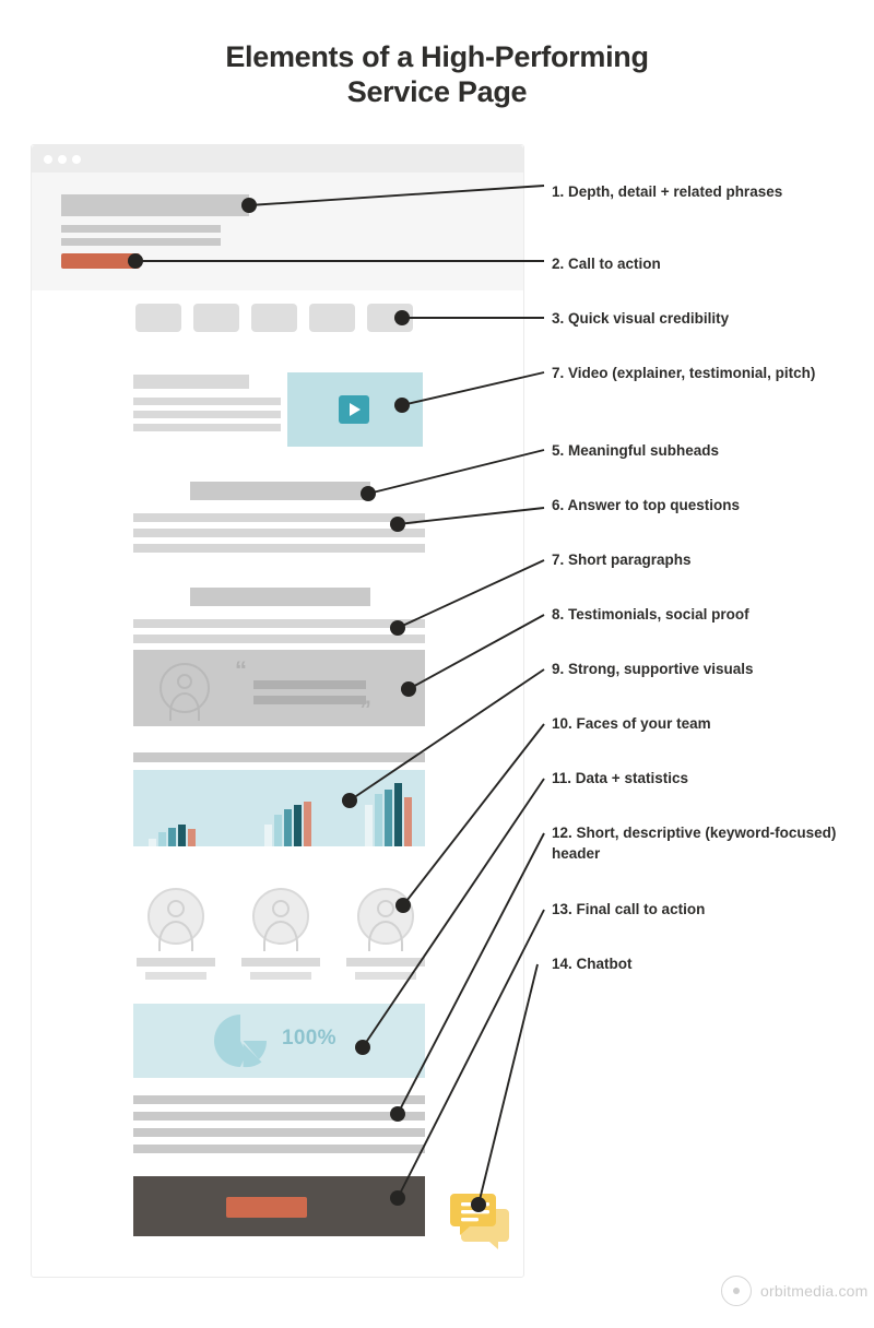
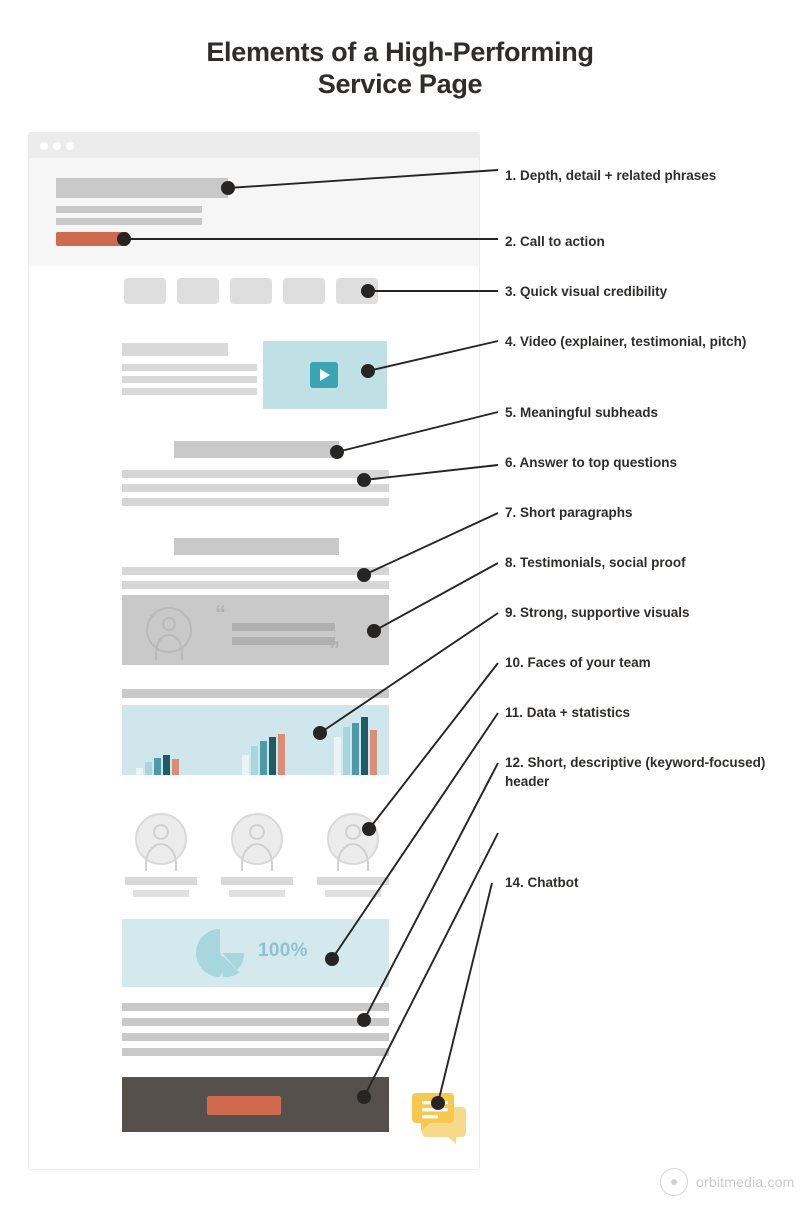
  Elements of a High-Performing
  Service Page
  “
  ”
  100%
  1. Depth, detail + related phrases
  2. Call to action
  3. Quick visual credibility
- 7. Video (explainer, testimonial, pitch)
+ 4. Video (explainer, testimonial, pitch)
  5. Meaningful subheads
  6. Answer to top questions
  7. Short paragraphs
  8. Testimonials, social proof
  9. Strong, supportive visuals
  10. Faces of your team
  11. Data + statistics
  12. Short, descriptive (keyword-focused) header
- 13. Final call to action
  14. Chatbot
  orbitmedia.com
